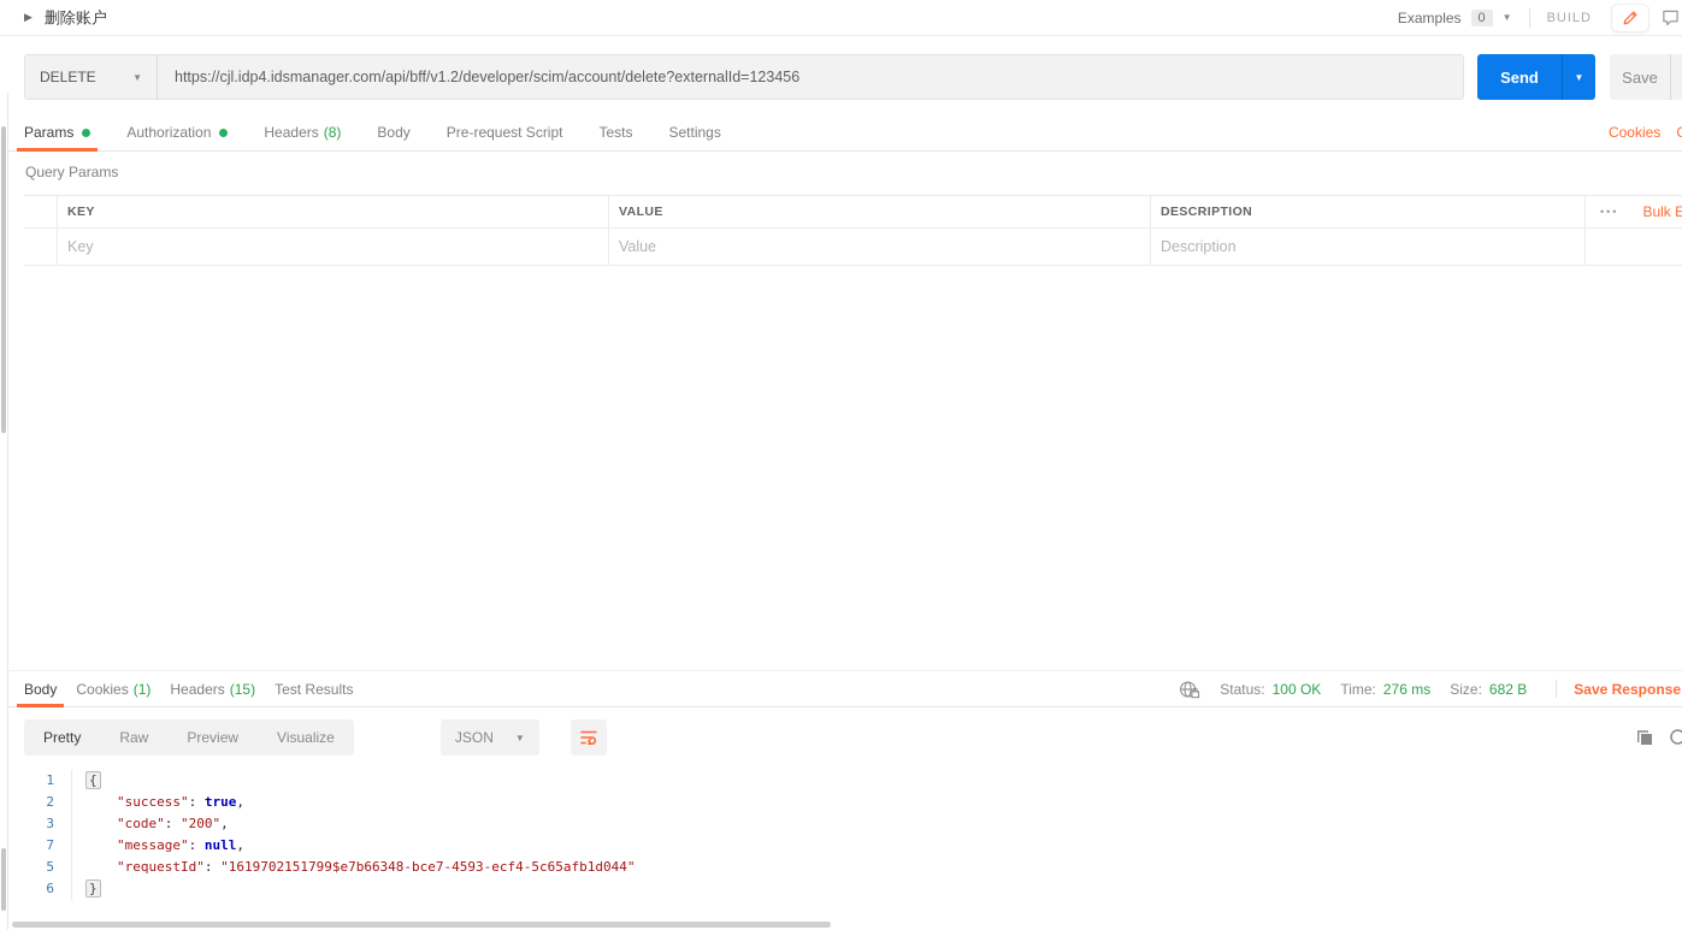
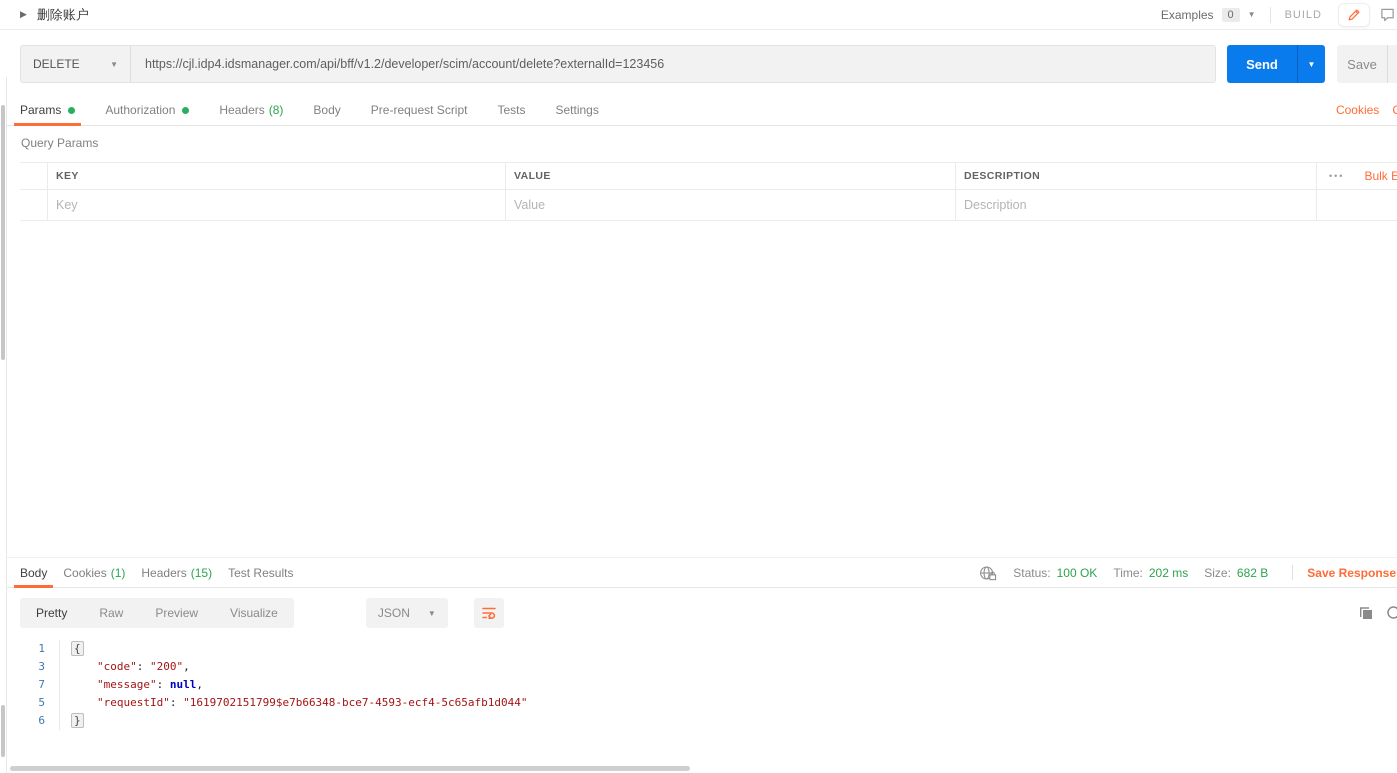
  ▶
  删除账户
  Examples
  0
  ▼
  BUILD
  DELETE
  ▼
  https://cjl.idp4.idsmanager.com/api/bff/v1.2/developer/scim/account/delete?externalId=123456
  Send
  ▼
  Save
  Params
  Authorization
  Headers
  (8)
  Body
  Pre-request Script
  Tests
  Settings
  Cookies
  Query Params
  KEY
  VALUE
  DESCRIPTION
  •••
  Key
  Value
  Description
  Body
  Cookies
  (1)
  Headers
  (15)
  Test Results
  Status:
  100 OK
  Time:
- 276 ms
+ 202 ms
  Size:
  682 B
  Save Response
  Pretty
  Raw
  Preview
  Visualize
  JSON
  ▼
  1
  {
- 2
- "success": true,
  3
  "code": "200",
  7
  "message": null,
  5
  "requestId": "1619702151799$e7b66348-bce7-4593-ecf4-5c65afb1d044"
  6
  }
